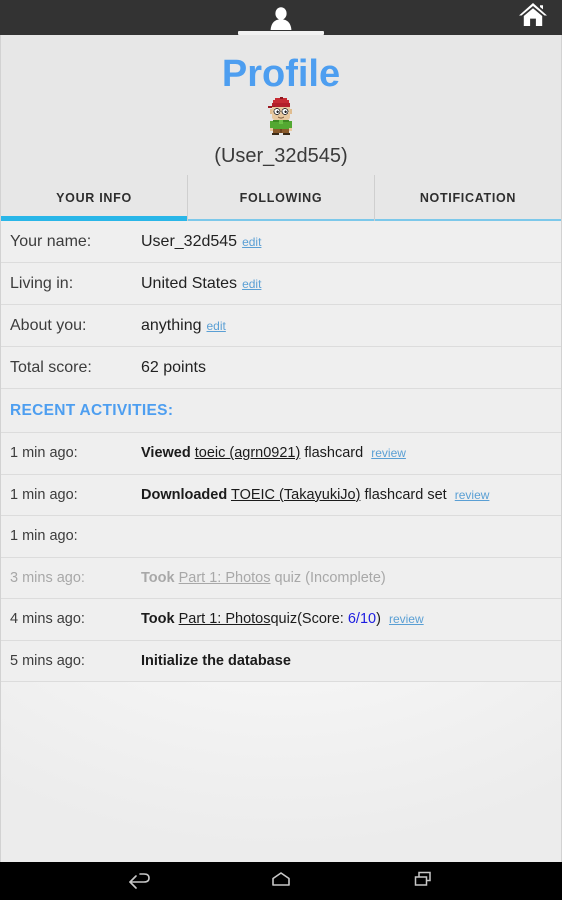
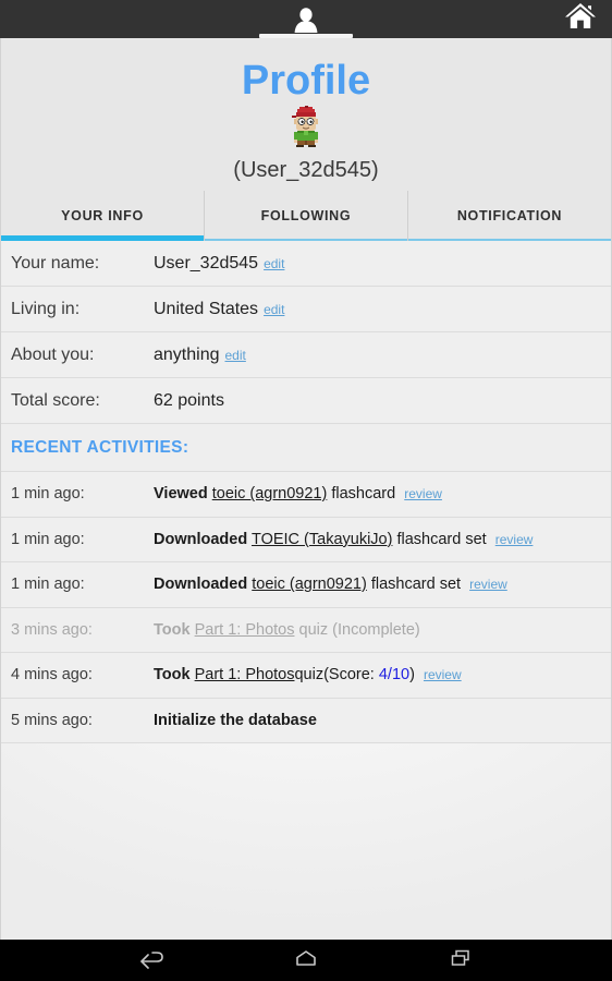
  Profile
  (User_32d545)
  YOUR INFO
  FOLLOWING
  NOTIFICATION
  Your name:
  User_32d545
  edit
  Living in:
  United States
  edit
  About you:
  anything
  edit
  Total score:
  62 points
  RECENT ACTIVITIES:
  1 min ago:
  Viewed toeic (agrn0921) flashcard review
  1 min ago:
  Downloaded TOEIC (TakayukiJo) flashcard set review
  1 min ago:
+ Downloaded toeic (agrn0921) flashcard set review
  3 mins ago:
  Took Part 1: Photos quiz (Incomplete)
  4 mins ago:
- Took Part 1: Photosquiz(Score: 6/10) review
+ Took Part 1: Photosquiz(Score: 4/10) review
  5 mins ago:
  Initialize the database
